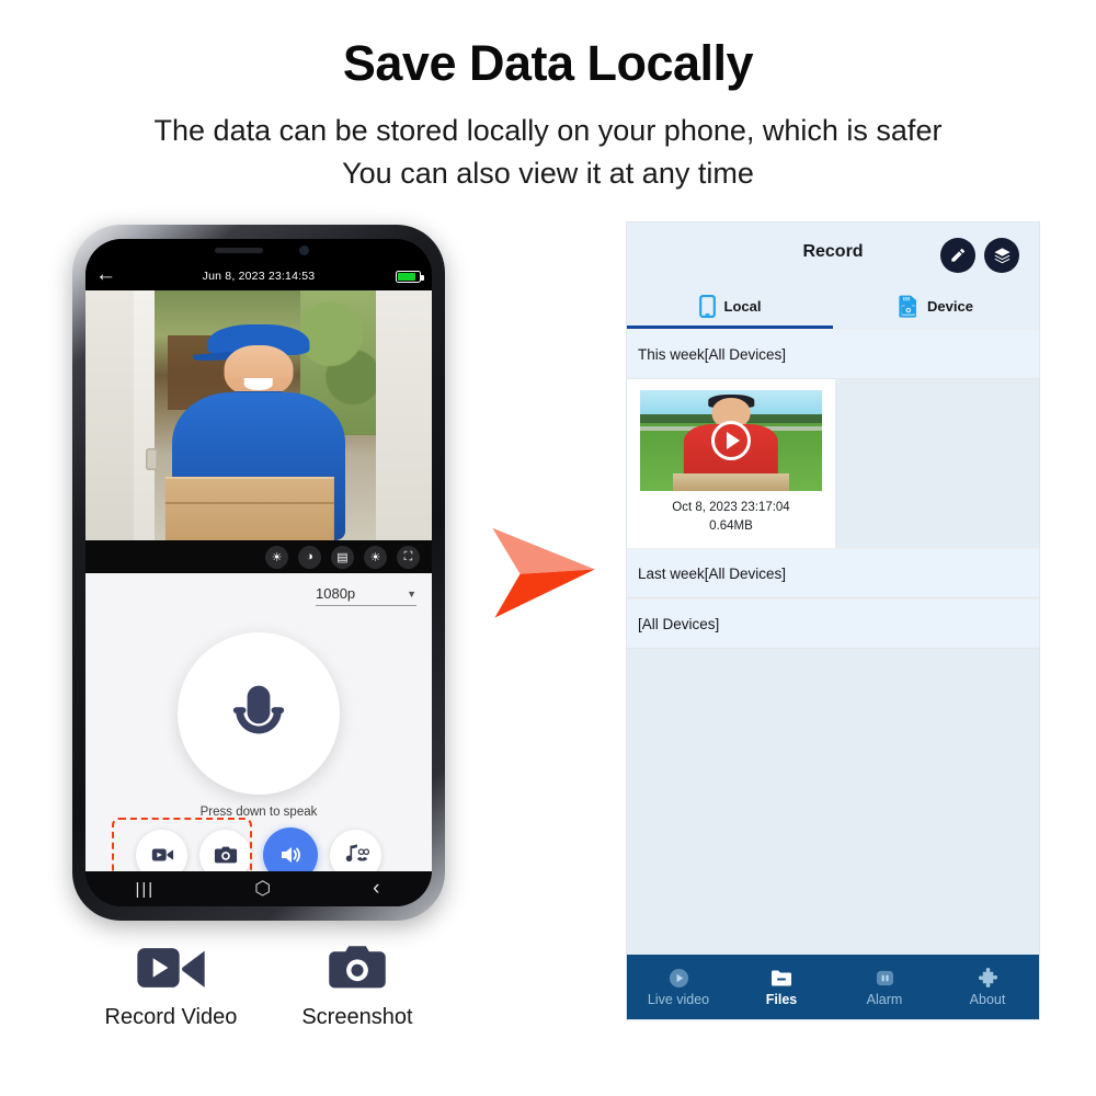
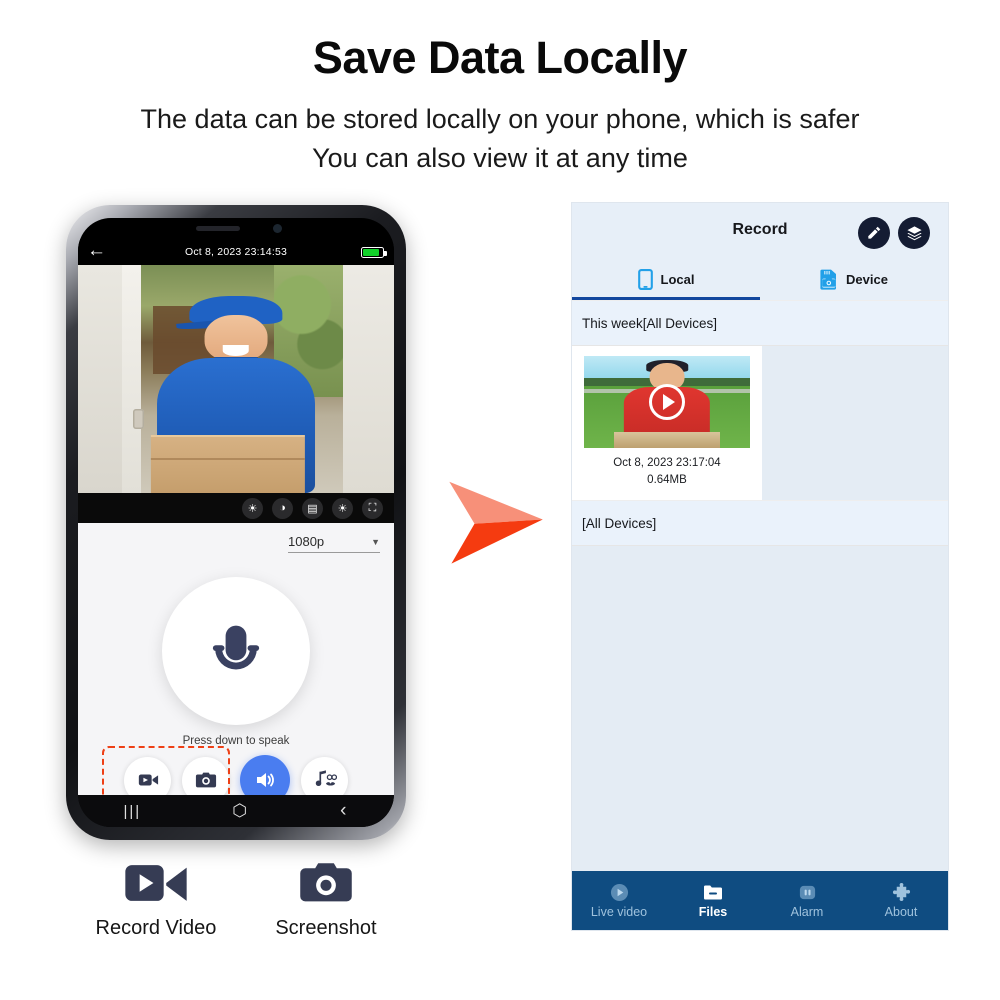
  Save Data Locally
  The data can be stored locally on your phone, which is safer
  You can also view it at any time
  ←
- Jun 8, 2023 23:14:53
+ Oct 8, 2023 23:14:53
  ☀
  ◑
  ▤
  ☀
  ⛶
  1080p
  ▼
  Press down to speak
  |||
  ⬡
  ‹
  Record Video
  Screenshot
  Record
  Local
  Device
  This week[All Devices]
  Oct 8, 2023 23:17:04
  0.64MB
- Last week[All Devices]
  [All Devices]
  Live video
  Files
  Alarm
  About
